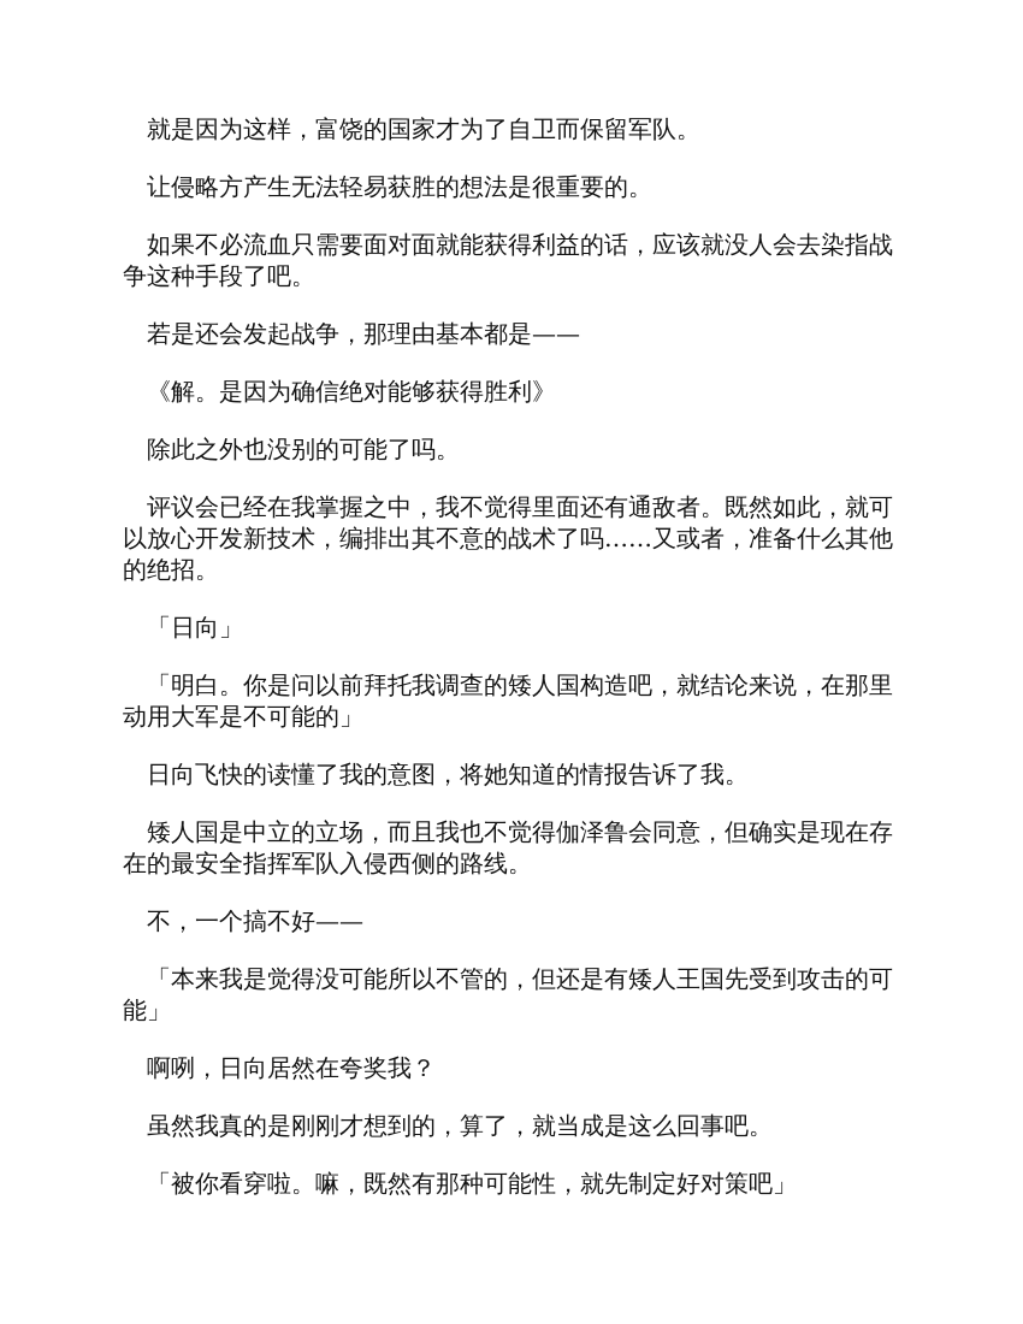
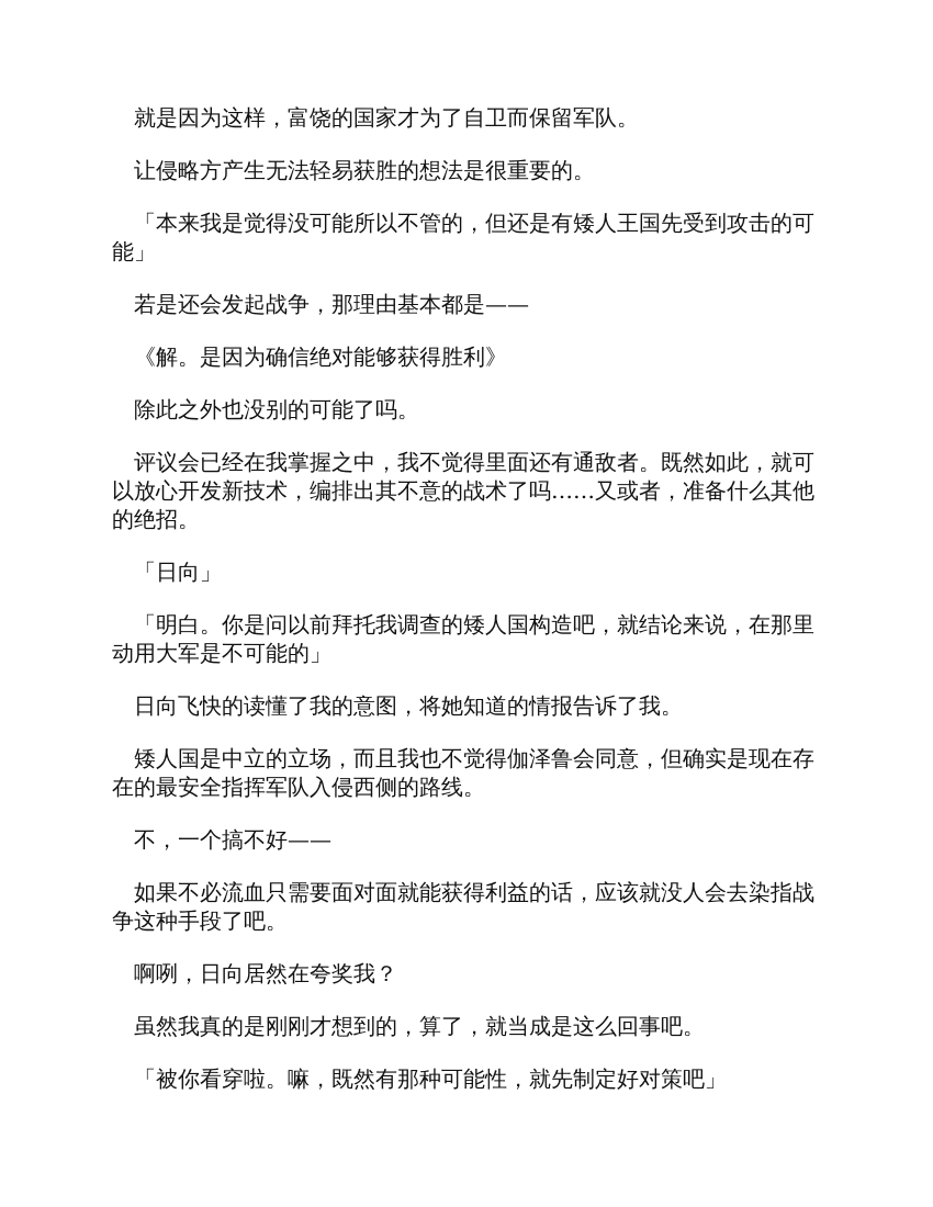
  就是因为这样，富饶的国家才为了自卫而保留军队。
  让侵略方产生无法轻易获胜的想法是很重要的。
- 如果不必流血只需要面对面就能获得利益的话，应该就没人会去染指战争这种手段了吧。
+ 「本来我是觉得没可能所以不管的，但还是有矮人王国先受到攻击的可能」
  若是还会发起战争，那理由基本都是——
  《解。是因为确信绝对能够获得胜利》
  除此之外也没别的可能了吗。
  评议会已经在我掌握之中，我不觉得里面还有通敌者。既然如此，就可以放心开发新技术，编排出其不意的战术了吗……又或者，准备什么其他的绝招。
  「日向」
  「明白。你是问以前拜托我调查的矮人国构造吧，就结论来说，在那里动用大军是不可能的」
  日向飞快的读懂了我的意图，将她知道的情报告诉了我。
  矮人国是中立的立场，而且我也不觉得伽泽鲁会同意，但确实是现在存在的最安全指挥军队入侵西侧的路线。
  不，一个搞不好——
- 「本来我是觉得没可能所以不管的，但还是有矮人王国先受到攻击的可能」
+ 如果不必流血只需要面对面就能获得利益的话，应该就没人会去染指战争这种手段了吧。
  啊咧，日向居然在夸奖我？
  虽然我真的是刚刚才想到的，算了，就当成是这么回事吧。
  「被你看穿啦。嘛，既然有那种可能性，就先制定好对策吧」
